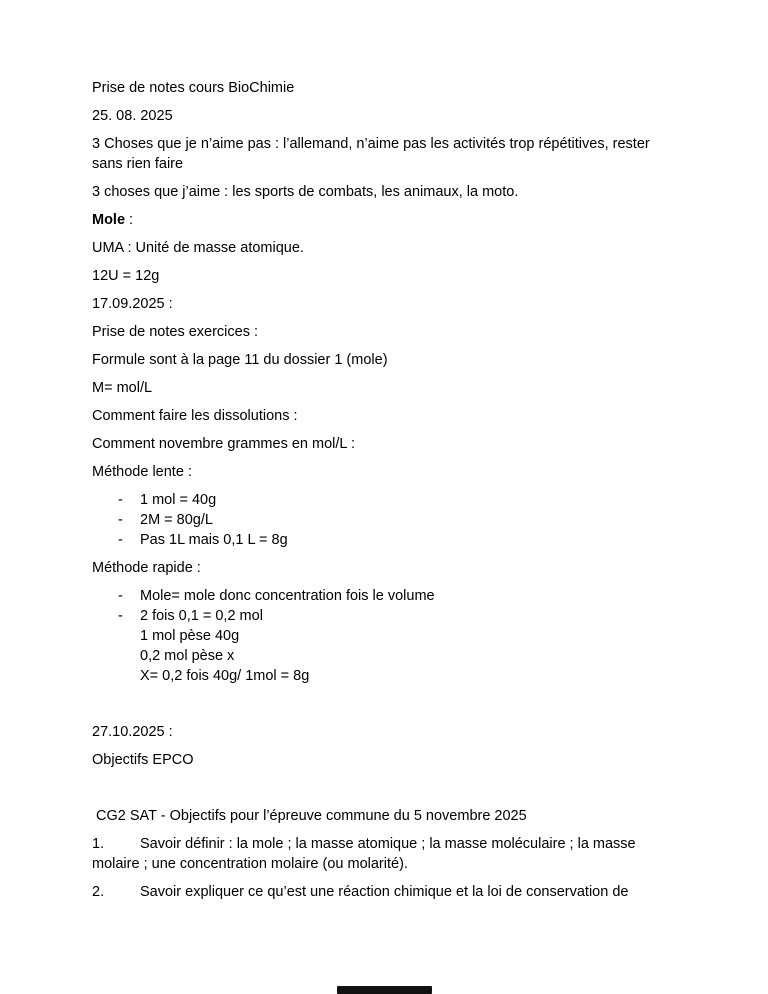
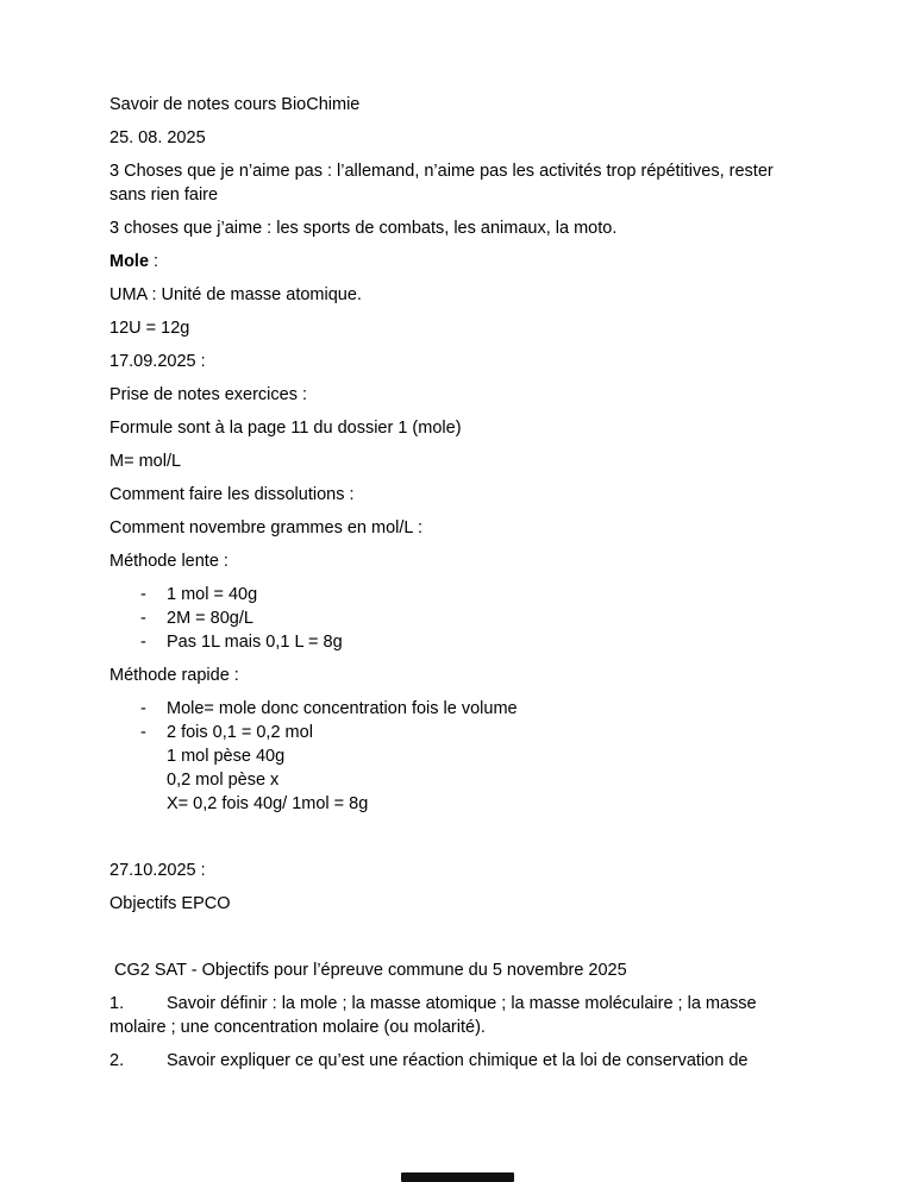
- Prise de notes cours BioChimie
+ Savoir de notes cours BioChimie
  25. 08. 2025
  3 Choses que je n’aime pas : l’allemand, n’aime pas les activités trop répétitives, rester sans rien faire
  3 choses que j’aime : les sports de combats, les animaux, la moto.
  Mole :
  UMA : Unité de masse atomique.
  12U = 12g
  17.09.2025 :
  Prise de notes exercices :
  Formule sont à la page 11 du dossier 1 (mole)
  M= mol/L
  Comment faire les dissolutions :
  Comment novembre grammes en mol/L :
  Méthode lente :
  -
  1 mol = 40g
  -
  2M = 80g/L
  -
  Pas 1L mais 0,1 L = 8g
  Méthode rapide :
  -
  Mole= mole donc concentration fois le volume
  -
  2 fois 0,1 = 0,2 mol
  1 mol pèse 40g
  0,2 mol pèse x
  X= 0,2 fois 40g/ 1mol = 8g
  27.10.2025 :
  Objectifs EPCO
  CG2 SAT - Objectifs pour l’épreuve commune du 5 novembre 2025
  1. Savoir définir : la mole ; la masse atomique ; la masse moléculaire ; la masse molaire ; une concentration molaire (ou molarité).
  2. Savoir expliquer ce qu’est une réaction chimique et la loi de conservation de
